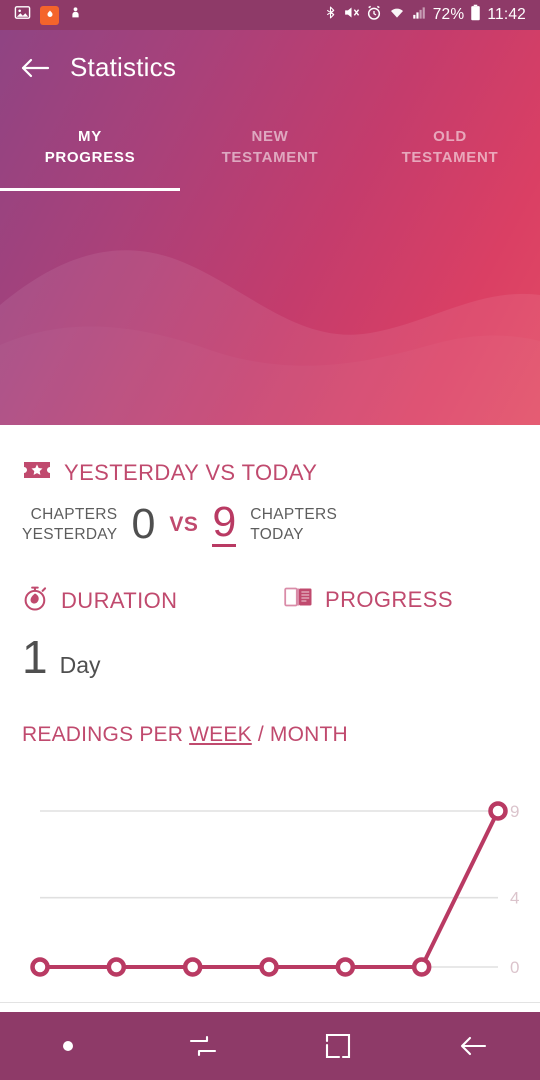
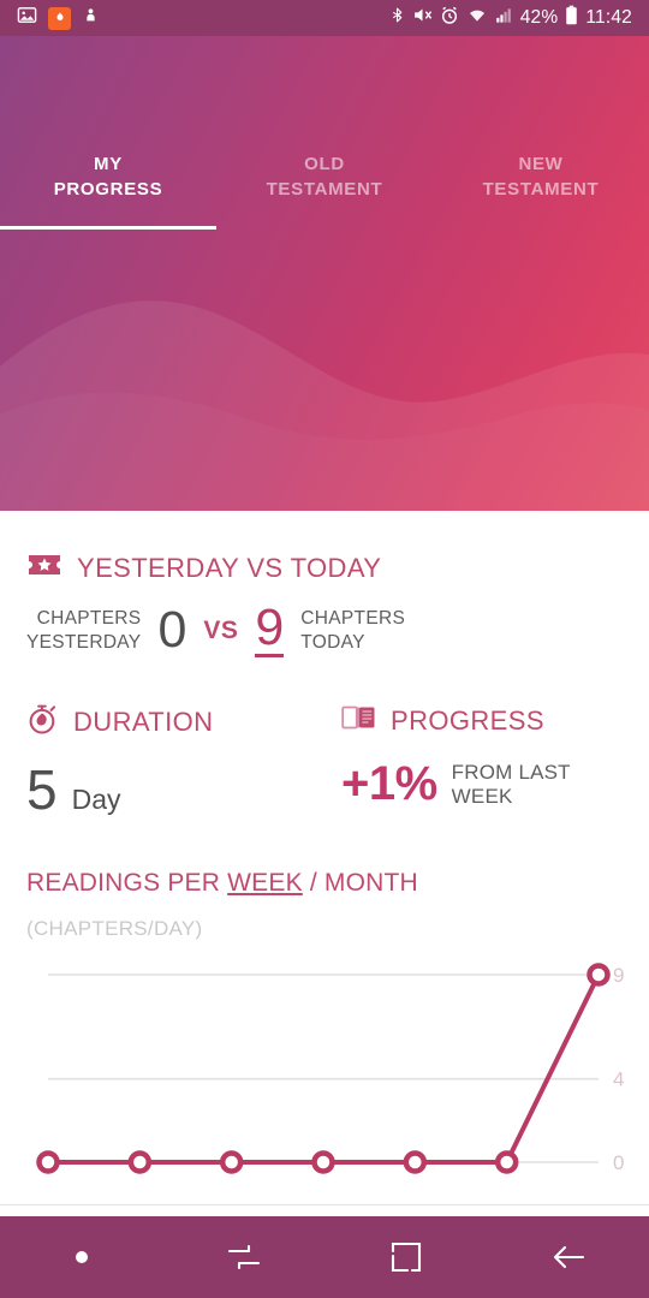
- 72%
+ 42%
  11:42
- Statistics
  MY
  PROGRESS
- NEW
+ OLD
  TESTAMENT
- OLD
+ NEW
  TESTAMENT
  YESTERDAY VS TODAY
  CHAPTERS
  YESTERDAY
  0
  VS
  9
  CHAPTERS
  TODAY
  DURATION
- 1
+ 5
  Day
  PROGRESS
+ +1%
+ FROM LAST
+ WEEK
  READINGS PER WEEK / MONTH
+ (CHAPTERS/DAY)
  0
  4
  9
